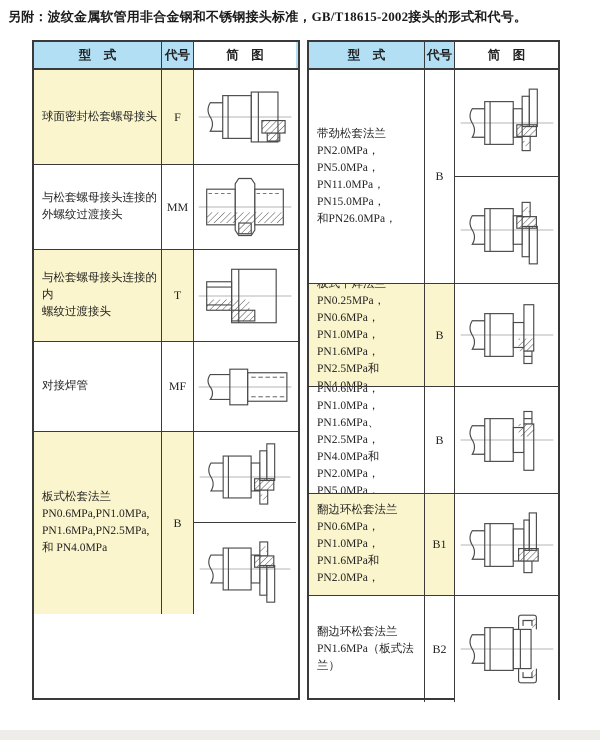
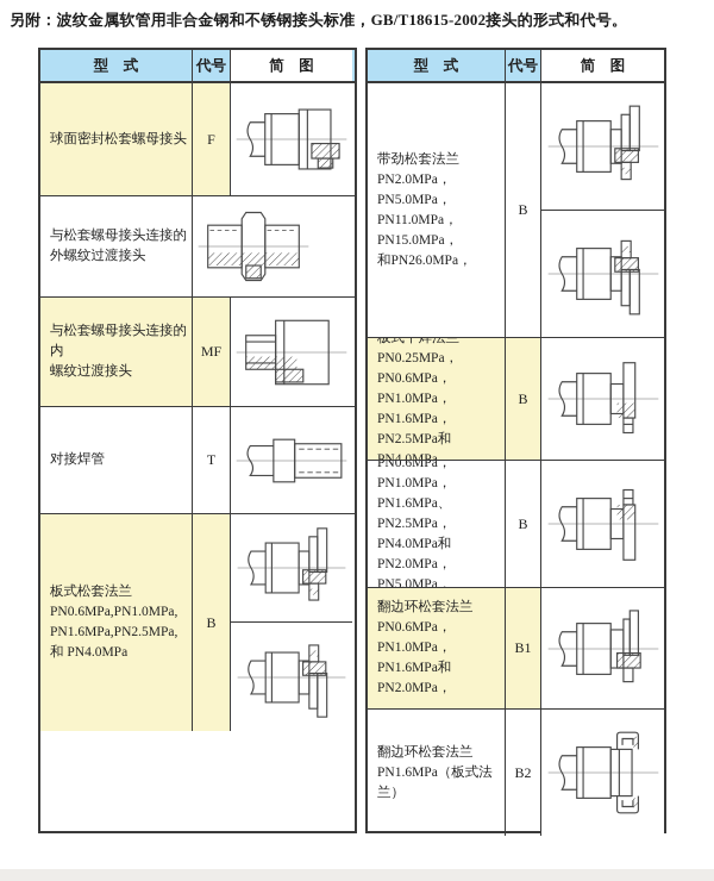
  另附：波纹金属软管用非合金钢和不锈钢接头标准，GB/T18615-2002接头的形式和代号。
  型 式
  代号
  简 图
  球面密封松套螺母接头
  F
  与松套螺母接头连接的
  外螺纹过渡接头
- MM
  与松套螺母接头连接的内
  螺纹过渡接头
- T
+ MF
  对接焊管
- MF
+ T
  板式松套法兰
  PN0.6MPa,PN1.0MPa,
  PN1.6MPa,PN2.5MPa,
  和 PN4.0MPa
  B
  型 式
  代号
  简 图
  带劲松套法兰
  PN2.0MPa，PN5.0MPa，
  PN11.0MPa，PN15.0MPa，
  和PN26.0MPa，
  B
  板式平焊法兰
  PN0.25MPa，PN0.6MPa，
  PN1.0MPa，PN1.6MPa，
  PN2.5MPa和PN4.0MPa，
  B
  PN1.0MPa，PN1.6MPa、
  PN2.5MPa，PN4.0MPa和
  PN2.0MPa，PN5.0MPa，
  B
  翻边环松套法兰
  PN0.6MPa，PN1.0MPa，
  PN1.6MPa和PN2.0MPa，
  B1
  翻边环松套法兰
  PN1.6MPa（板式法兰）
  B2
